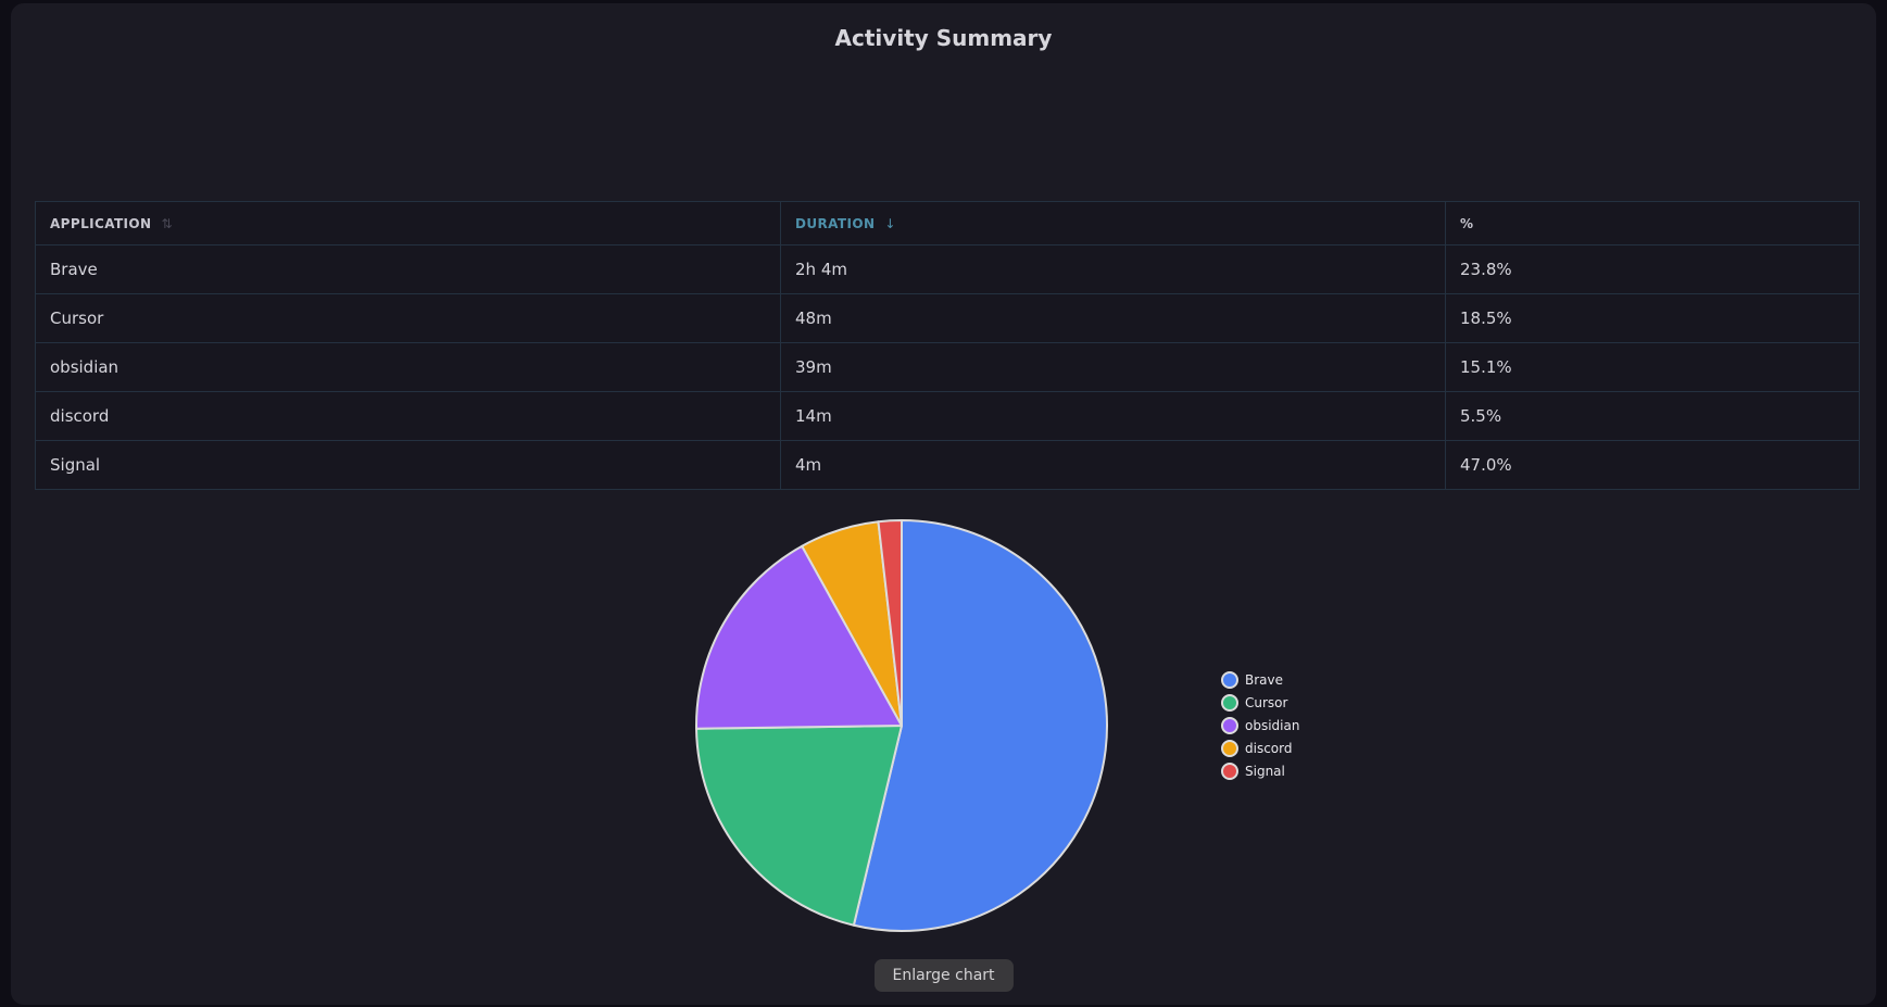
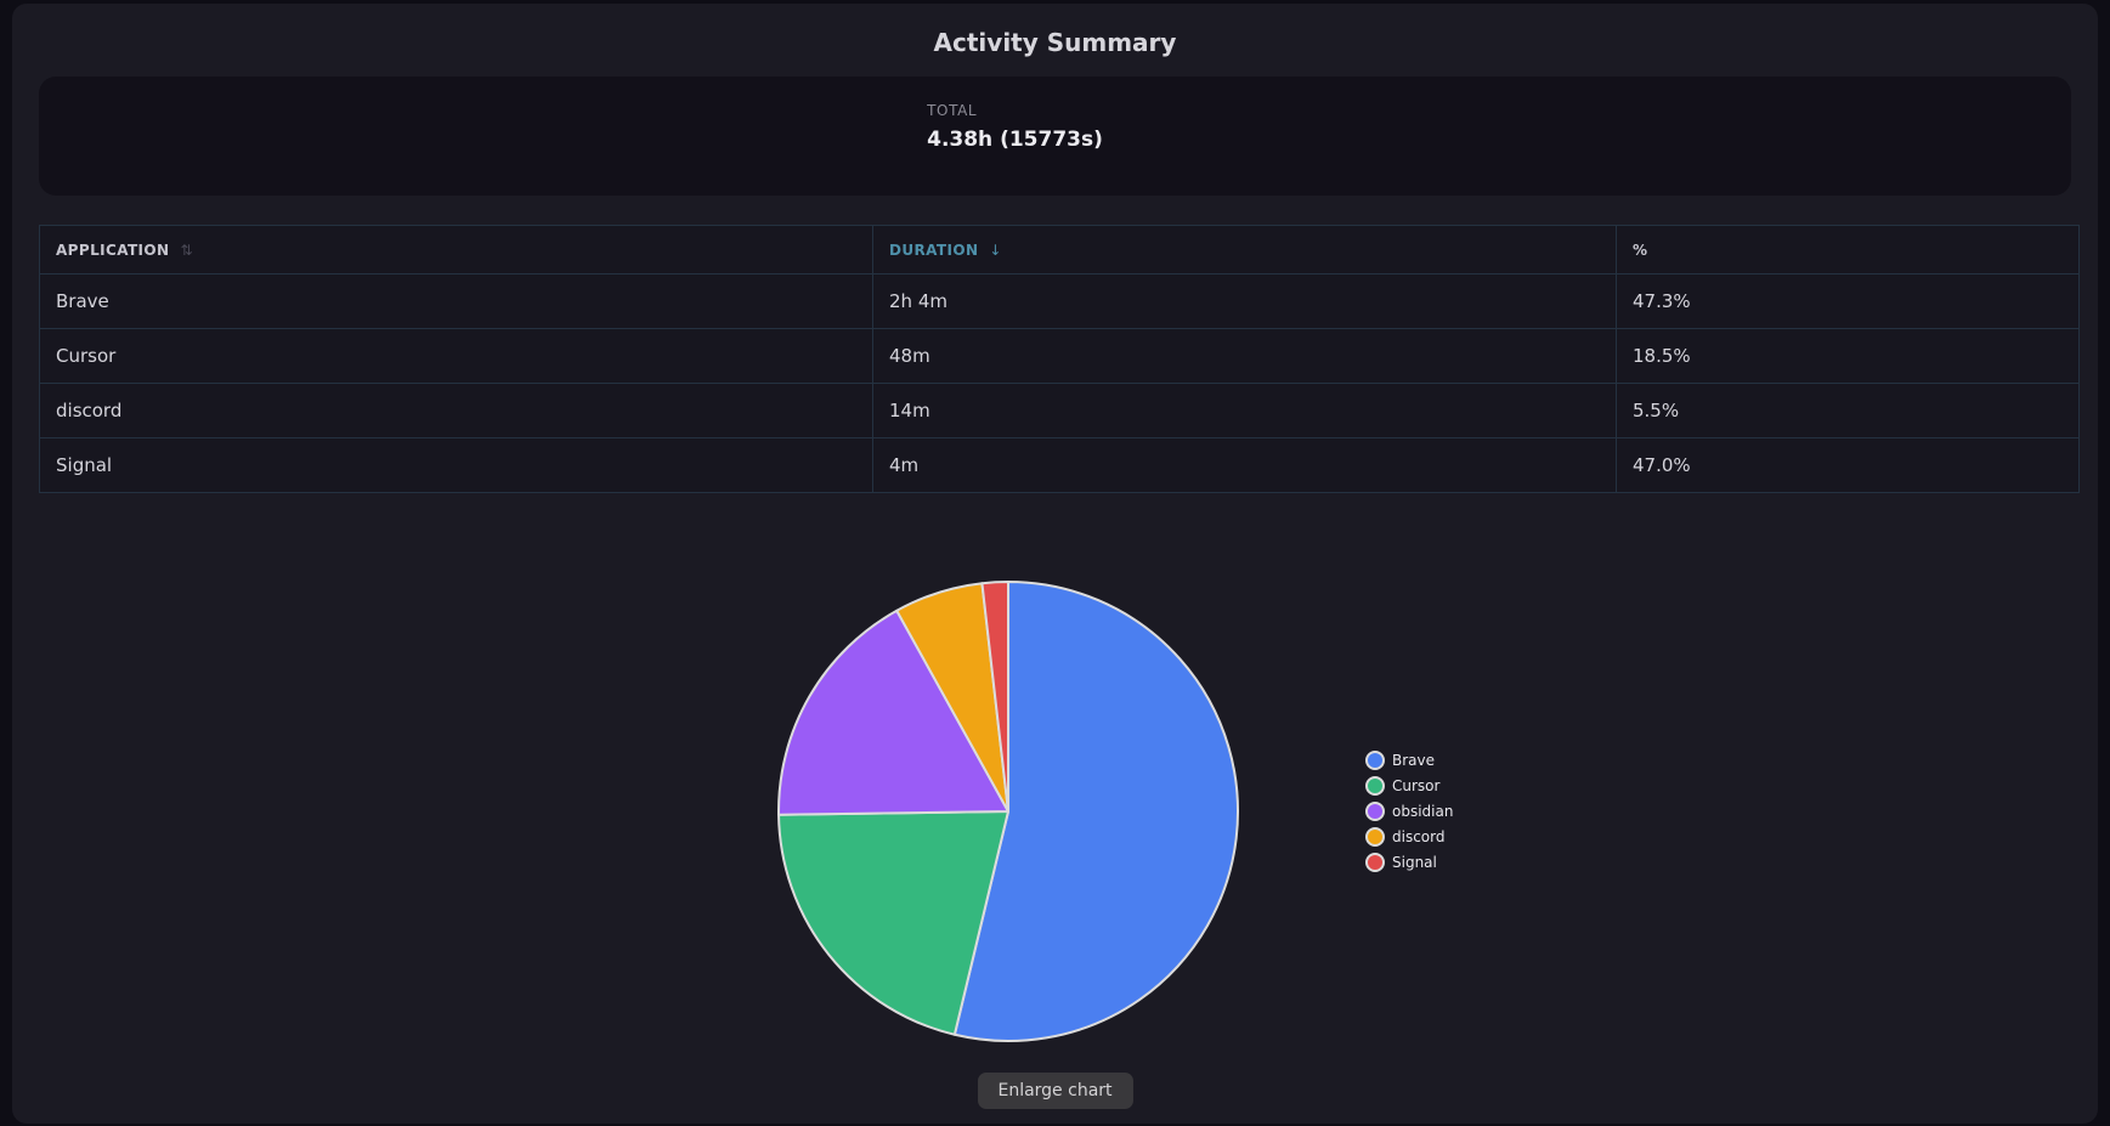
  Activity Summary
+ TOTAL
+ 4.38h (15773s)
  APPLICATION ⇅	DURATION ↓	%
- Brave	2h 4m	23.8%
+ Brave	2h 4m	47.3%
  Cursor	48m	18.5%
- obsidian	39m	15.1%
  discord	14m	5.5%
  Signal	4m	47.0%
  Brave
  Cursor
  obsidian
  discord
  Signal
  Enlarge chart
